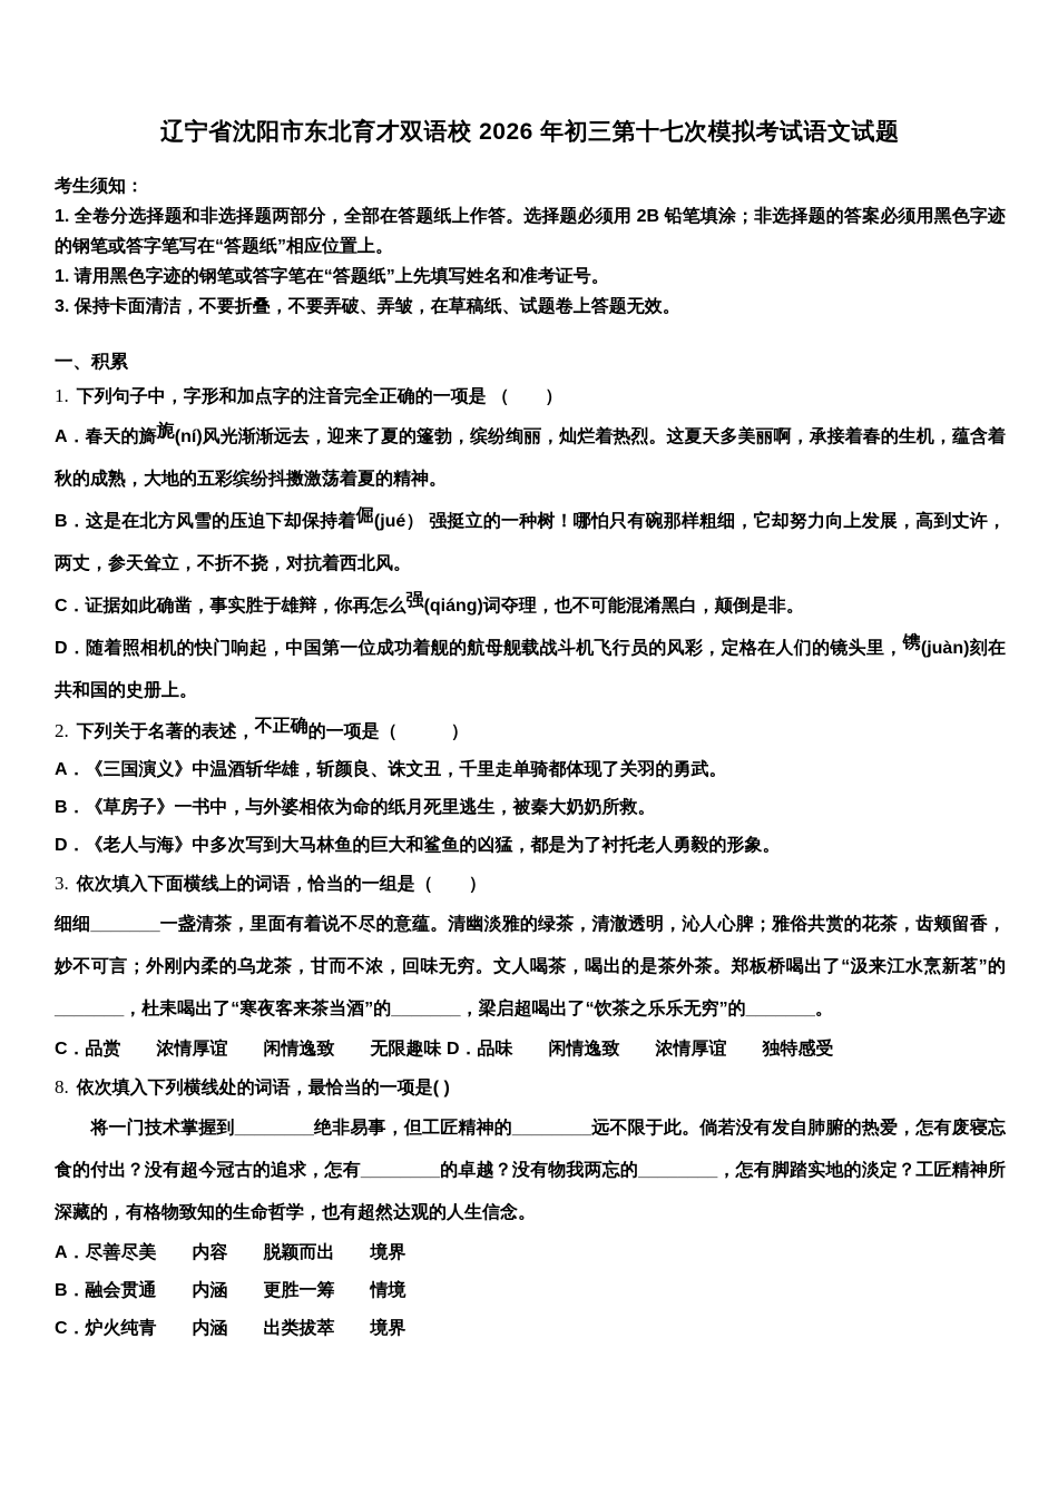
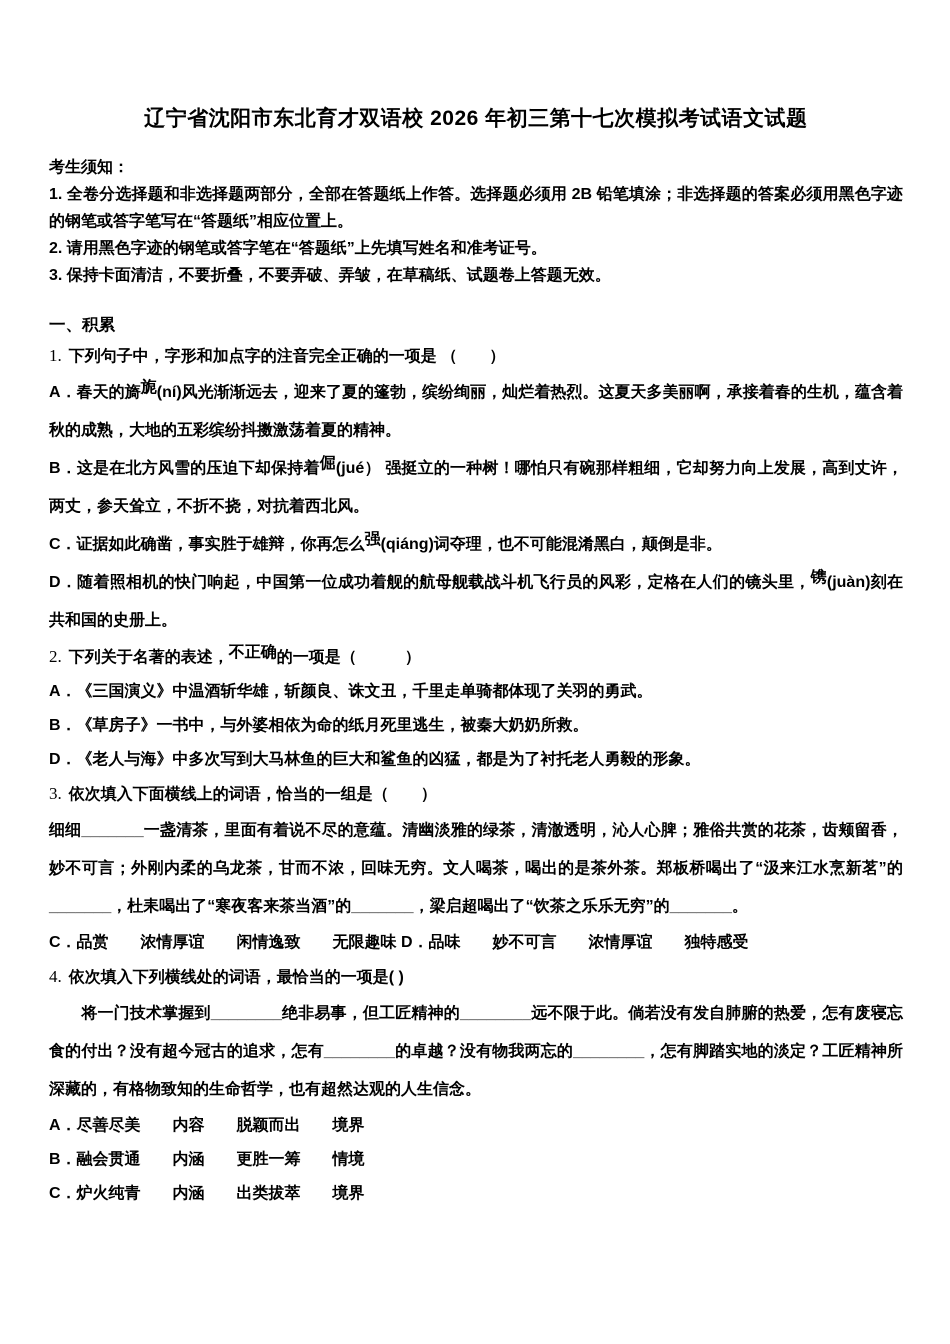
  辽宁省沈阳市东北育才双语校 2026 年初三第十七次模拟考试语文试题
  考生须知：
  1. 全卷分选择题和非选择题两部分，全部在答题纸上作答。选择题必须用 2B 铅笔填涂；非选择题的答案必须用黑色字迹的钢笔或答字笔写在“答题纸”相应位置上。
- 1. 请用黑色字迹的钢笔或答字笔在“答题纸”上先填写姓名和准考证号。
+ 2. 请用黑色字迹的钢笔或答字笔在“答题纸”上先填写姓名和准考证号。
  3. 保持卡面清洁，不要折叠，不要弄破、弄皱，在草稿纸、试题卷上答题无效。
  一、积累
  1. 下列句子中，字形和加点字的注音完全正确的一项是 （ ）
  A．春天的旖旎(ní)风光渐渐远去，迎来了夏的篷勃，缤纷绚丽，灿烂着热烈。这夏天多美丽啊，承接着春的生机，蕴含着秋的成熟，大地的五彩缤纷抖擞激荡着夏的精神。
  B．这是在北方风雪的压迫下却保持着倔(jué） 强挺立的一种树！哪怕只有碗那样粗细，它却努力向上发展，高到丈许，两丈，参天耸立，不折不挠，对抗着西北风。
  C．证据如此确凿，事实胜于雄辩，你再怎么强(qiáng)词夺理，也不可能混淆黑白，颠倒是非。
  D．随着照相机的快门响起，中国第一位成功着舰的航母舰载战斗机飞行员的风彩，定格在人们的镜头里，镌(juàn)刻在共和国的史册上。
  2. 下列关于名著的表述，不正确的一项是（ ）
  A．《三国演义》中温酒斩华雄，斩颜良、诛文丑，千里走单骑都体现了关羽的勇武。
  B．《草房子》一书中，与外婆相依为命的纸月死里逃生，被秦大奶奶所救。
  D．《老人与海》中多次写到大马林鱼的巨大和鲨鱼的凶猛，都是为了衬托老人勇毅的形象。
  3. 依次填入下面横线上的词语，恰当的一组是（ ）
  细细_______一盏清茶，里面有着说不尽的意蕴。清幽淡雅的绿茶，清澈透明，沁人心脾；雅俗共赏的花茶，齿颊留香，妙不可言；外刚内柔的乌龙茶，甘而不浓，回味无穷。文人喝茶，喝出的是茶外茶。郑板桥喝出了“汲来江水烹新茗”的_______，杜耒喝出了“寒夜客来茶当酒”的_______，梁启超喝出了“饮茶之乐乐无穷”的_______。
- C．品赏 浓情厚谊 闲情逸致 无限趣味 D．品味 闲情逸致 浓情厚谊 独特感受
+ C．品赏 浓情厚谊 闲情逸致 无限趣味 D．品味 妙不可言 浓情厚谊 独特感受
- 8. 依次填入下列横线处的词语，最恰当的一项是( )
+ 4. 依次填入下列横线处的词语，最恰当的一项是( )
  将一门技术掌握到________绝非易事，但工匠精神的________远不限于此。倘若没有发自肺腑的热爱，怎有废寝忘食的付出？没有超今冠古的追求，怎有________的卓越？没有物我两忘的________，怎有脚踏实地的淡定？工匠精神所深藏的，有格物致知的生命哲学，也有超然达观的人生信念。
  A．尽善尽美 内容 脱颖而出 境界
  B．融会贯通 内涵 更胜一筹 情境
  C．炉火纯青 内涵 出类拔萃 境界
